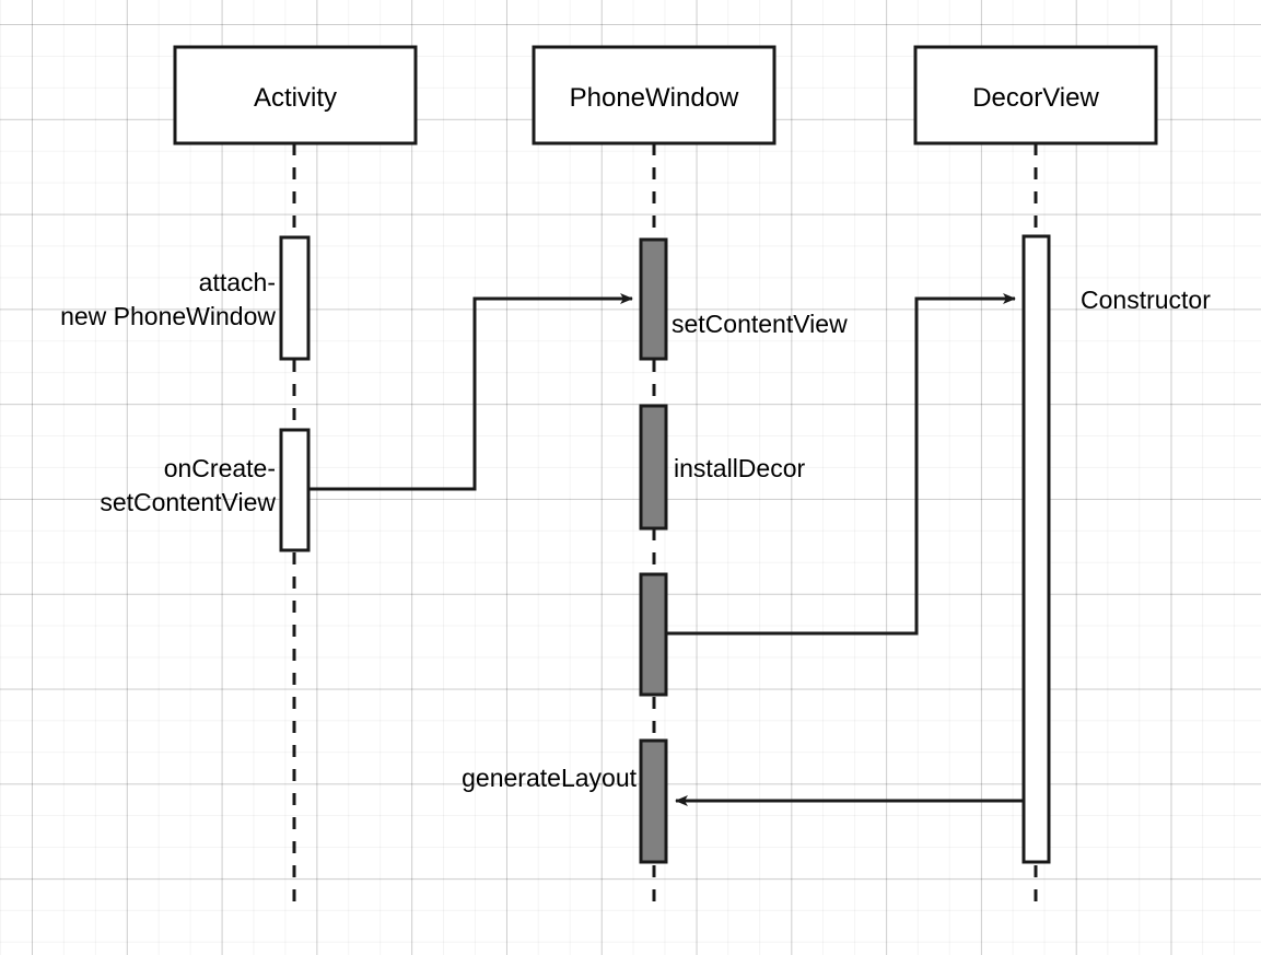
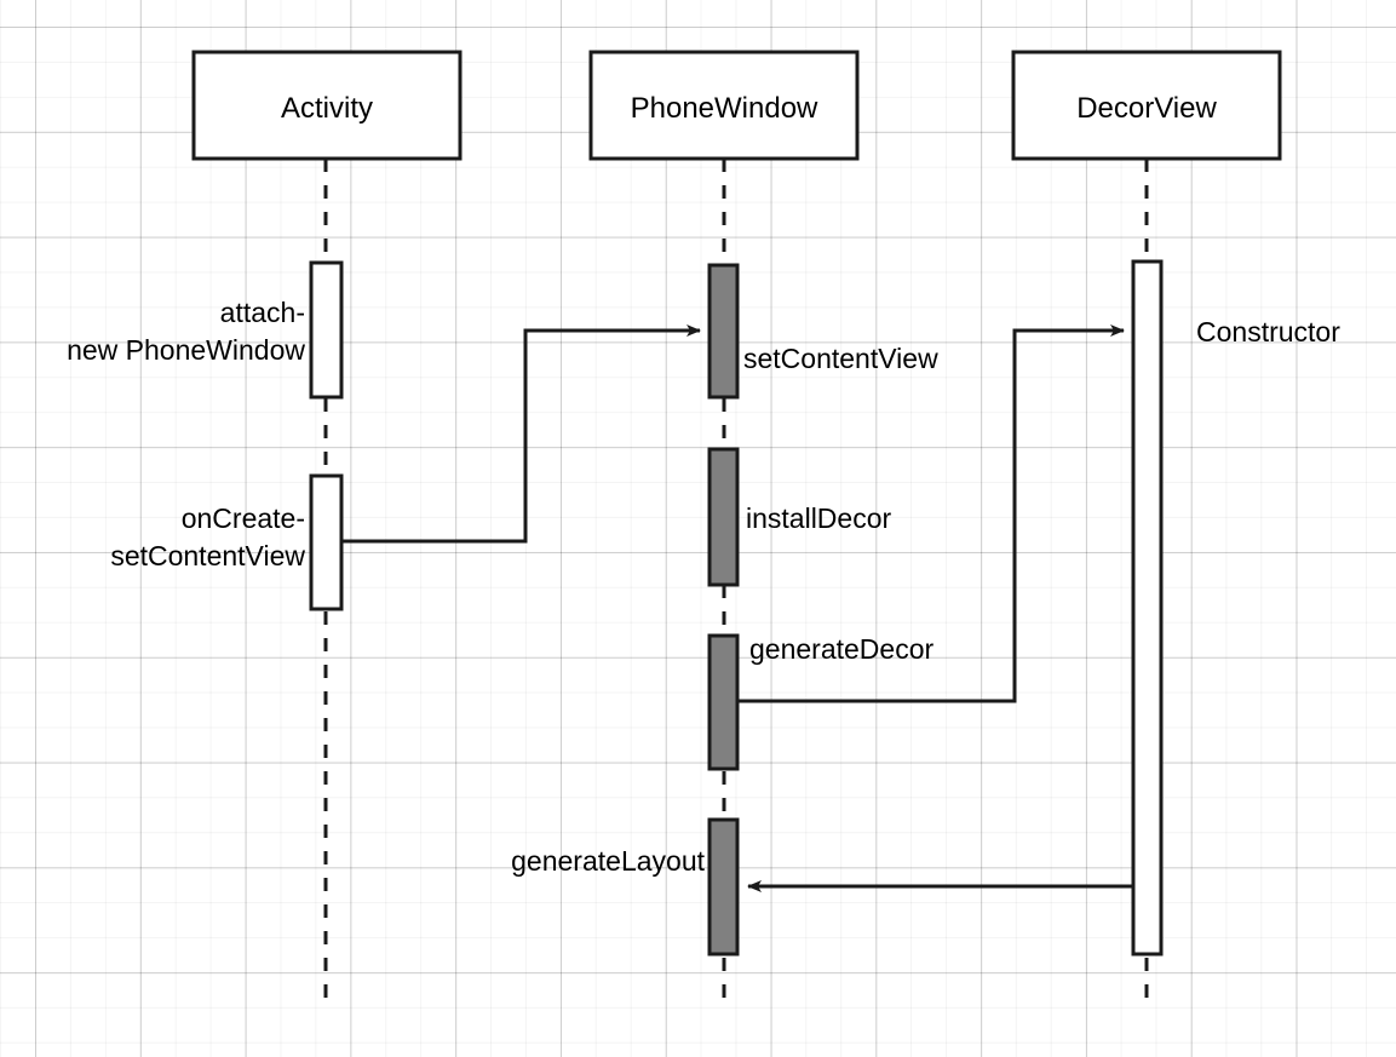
  Activity
  PhoneWindow
  DecorView
  attach-
  new PhoneWindow
  onCreate-
  setContentView
  setContentView
  installDecor
+ generateDecor
  generateLayout
  Constructor
